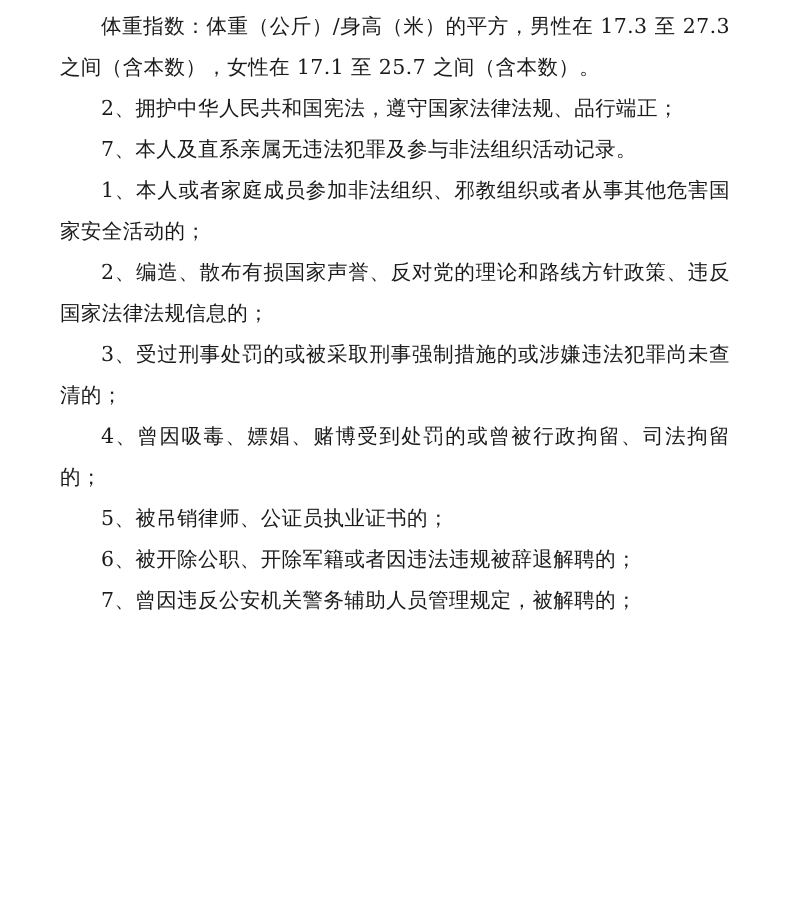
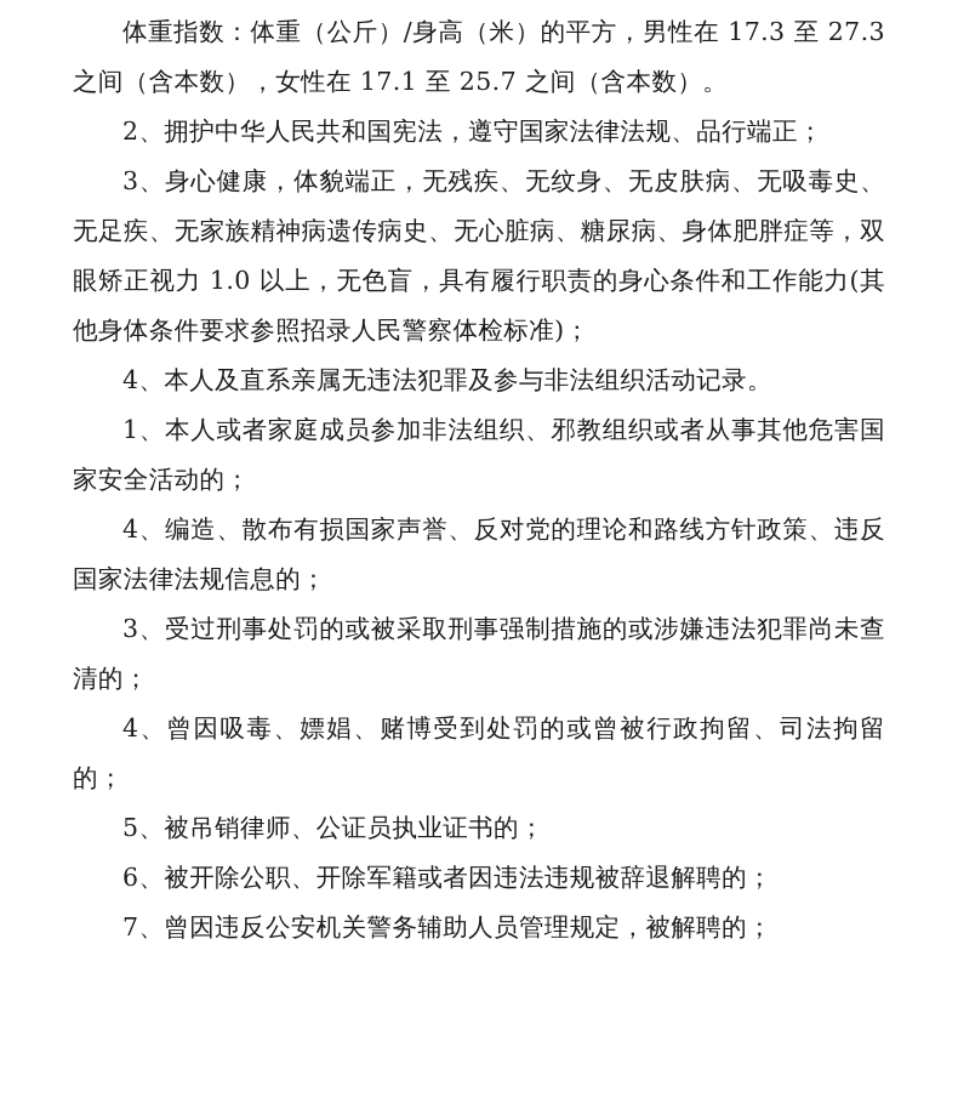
  体重指数：体重（公斤）/身高（米）的平方，男性在 17.3 至 27.3 之间（含本数），女性在 17.1 至 25.7 之间（含本数）。
  2、拥护中华人民共和国宪法，遵守国家法律法规、品行端正；
+ 3、身心健康，体貌端正，无残疾、无纹身、无皮肤病、无吸毒史、无足疾、无家族精神病遗传病史、无心脏病、糖尿病、身体肥胖症等，双眼矫正视力 1.0 以上，无色盲，具有履行职责的身心条件和工作能力(其他身体条件要求参照招录人民警察体检标准)；
- 7、本人及直系亲属无违法犯罪及参与非法组织活动记录。
+ 4、本人及直系亲属无违法犯罪及参与非法组织活动记录。
  1、本人或者家庭成员参加非法组织、邪教组织或者从事其他危害国家安全活动的；
- 2、编造、散布有损国家声誉、反对党的理论和路线方针政策、违反国家法律法规信息的；
+ 4、编造、散布有损国家声誉、反对党的理论和路线方针政策、违反国家法律法规信息的；
  3、受过刑事处罚的或被采取刑事强制措施的或涉嫌违法犯罪尚未查清的；
  4、曾因吸毒、嫖娼、赌博受到处罚的或曾被行政拘留、司法拘留的；
  5、被吊销律师、公证员执业证书的；
  6、被开除公职、开除军籍或者因违法违规被辞退解聘的；
  7、曾因违反公安机关警务辅助人员管理规定，被解聘的；
